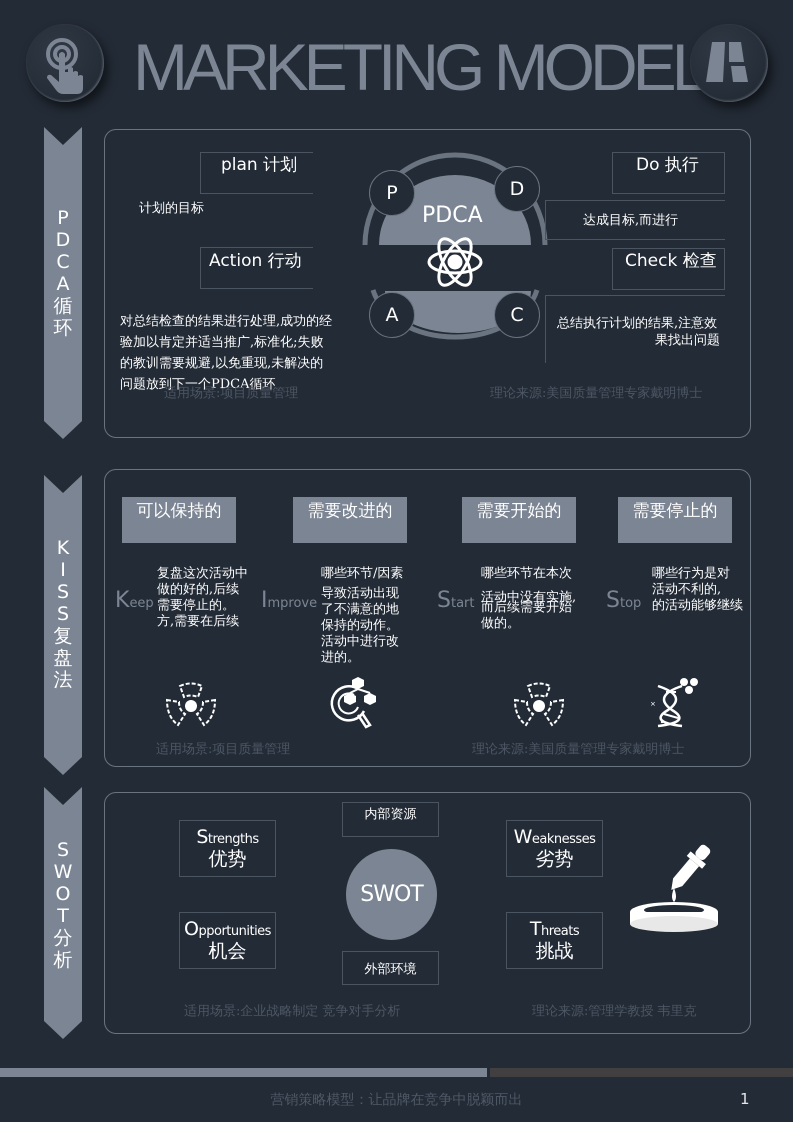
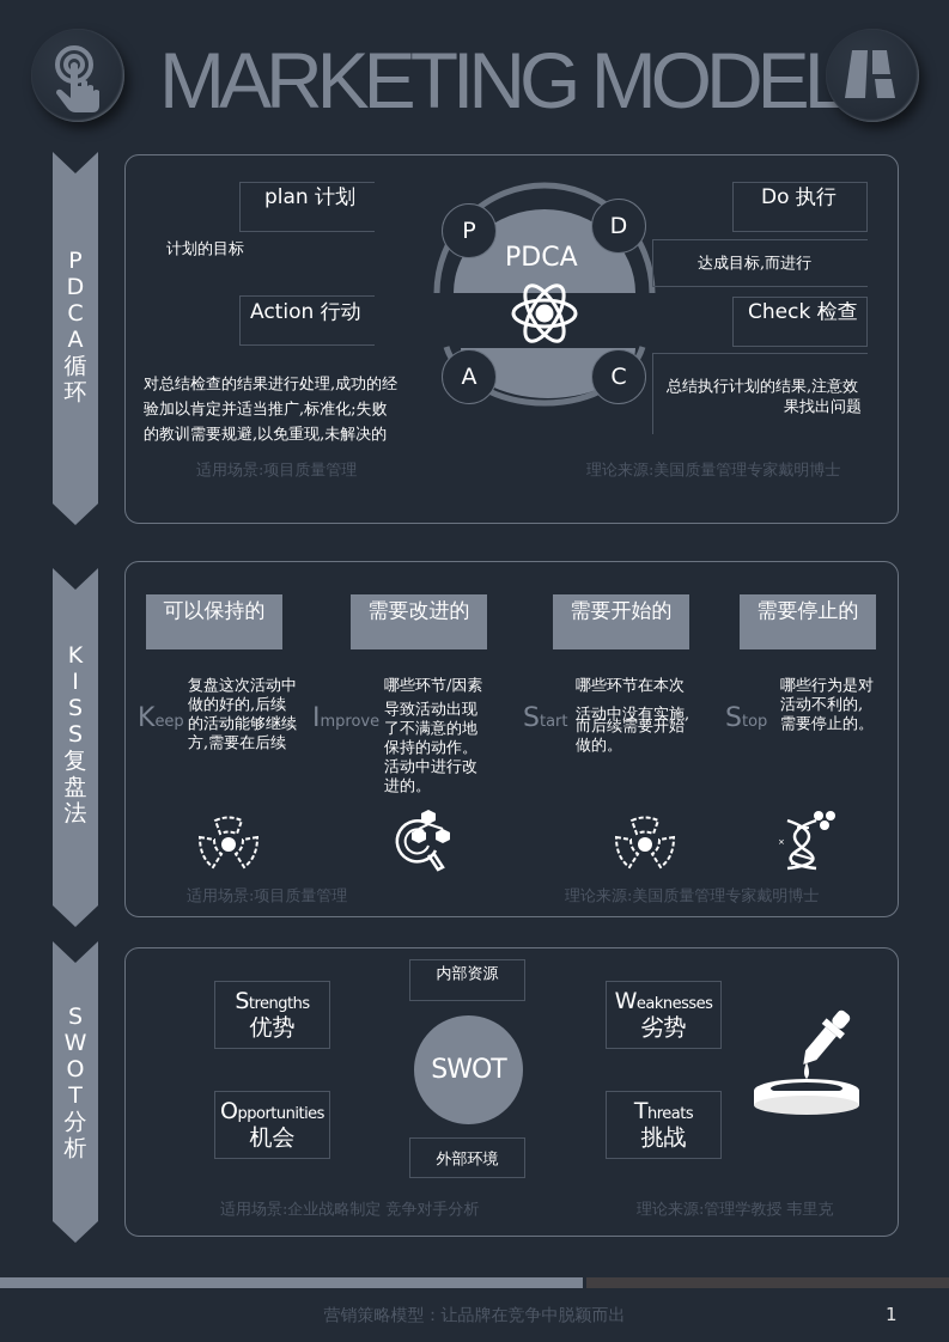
  MARKETING MODEL
  P
  D
  C
  A
  循
  环
  PDCA
  P
  D
  A
  C
  plan 计划
  计划的目标
  Action 行动
  对总结检查的结果进行处理,成功的经
  验加以肯定并适当推广,标准化;失败
  的教训需要规避,以免重现,未解决的
- 问题放到下一个PDCA循环
  Do 执行
  达成目标,而进行
  Check 检查
  总结执行计划的结果,注意效
  果找出问题
  适用场景:项目质量管理
  理论来源:美国质量管理专家戴明博士
  K
  I
  S
  S
  复
  盘
  法
  可以保持的
  需要改进的
  需要开始的
  需要停止的
  Keep
  Improve
  Start
  Stop
  复盘这次活动中
  做的好的,后续
- 需要停止的。
+ 的活动能够继续
  方,需要在后续
  哪些环节/因素
  导致活动出现
  了不满意的地
  保持的动作。
  活动中进行改
  进的。
  哪些环节在本次
  活动中没有实施,
  而后续需要开始
  做的。
  哪些行为是对
  活动不利的,
- 的活动能够继续
+ 需要停止的。
  ×
  适用场景:项目质量管理
  理论来源:美国质量管理专家戴明博士
  S
  W
  O
  T
  分
  析
  Strengths
  优势
  Opportunities
  机会
  Weaknesses
  劣势
  Threats
  挑战
  内部资源
  外部环境
  SWOT
  适用场景:企业战略制定 竞争对手分析
  理论来源:管理学教授 韦里克
  营销策略模型：让品牌在竞争中脱颖而出
  1
